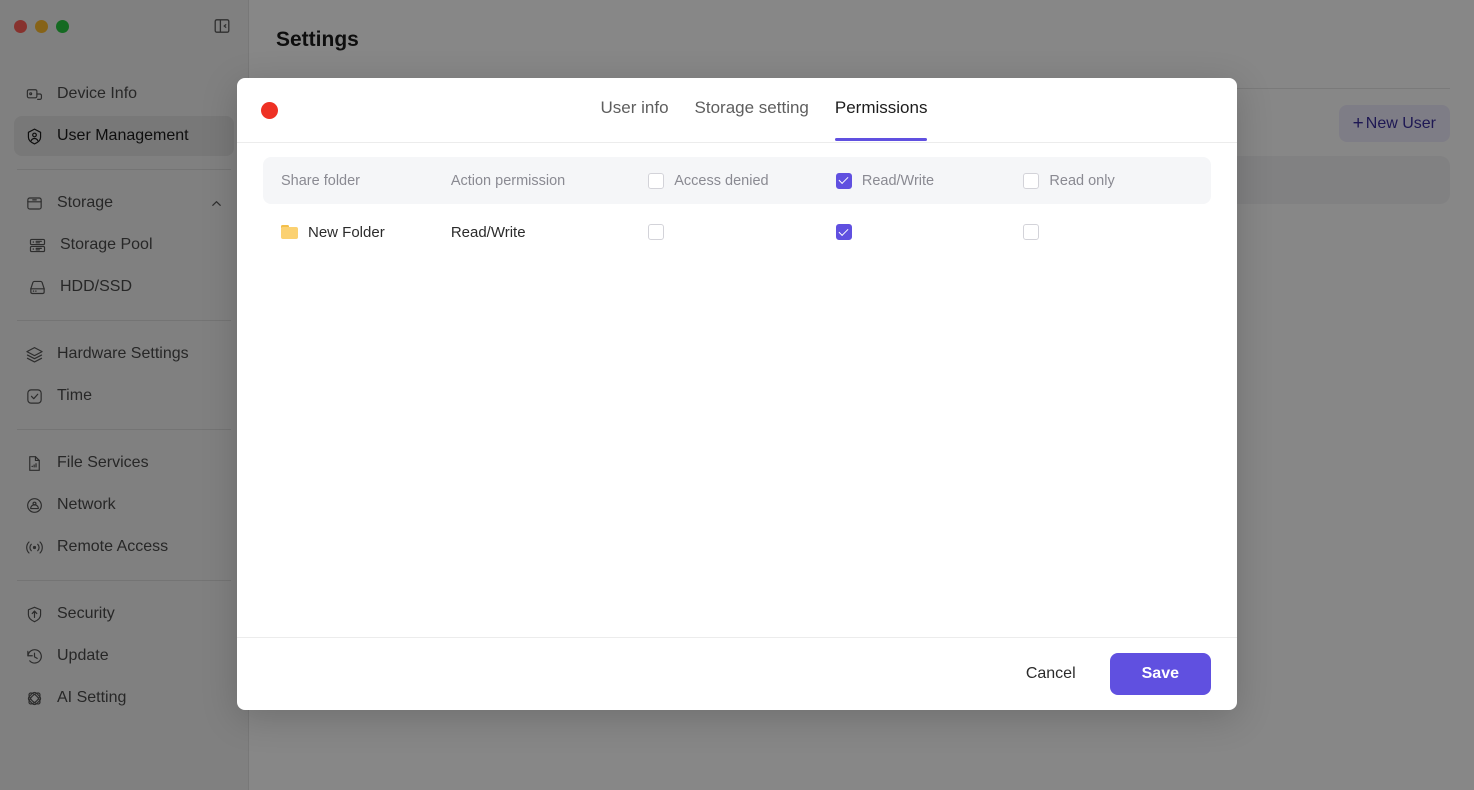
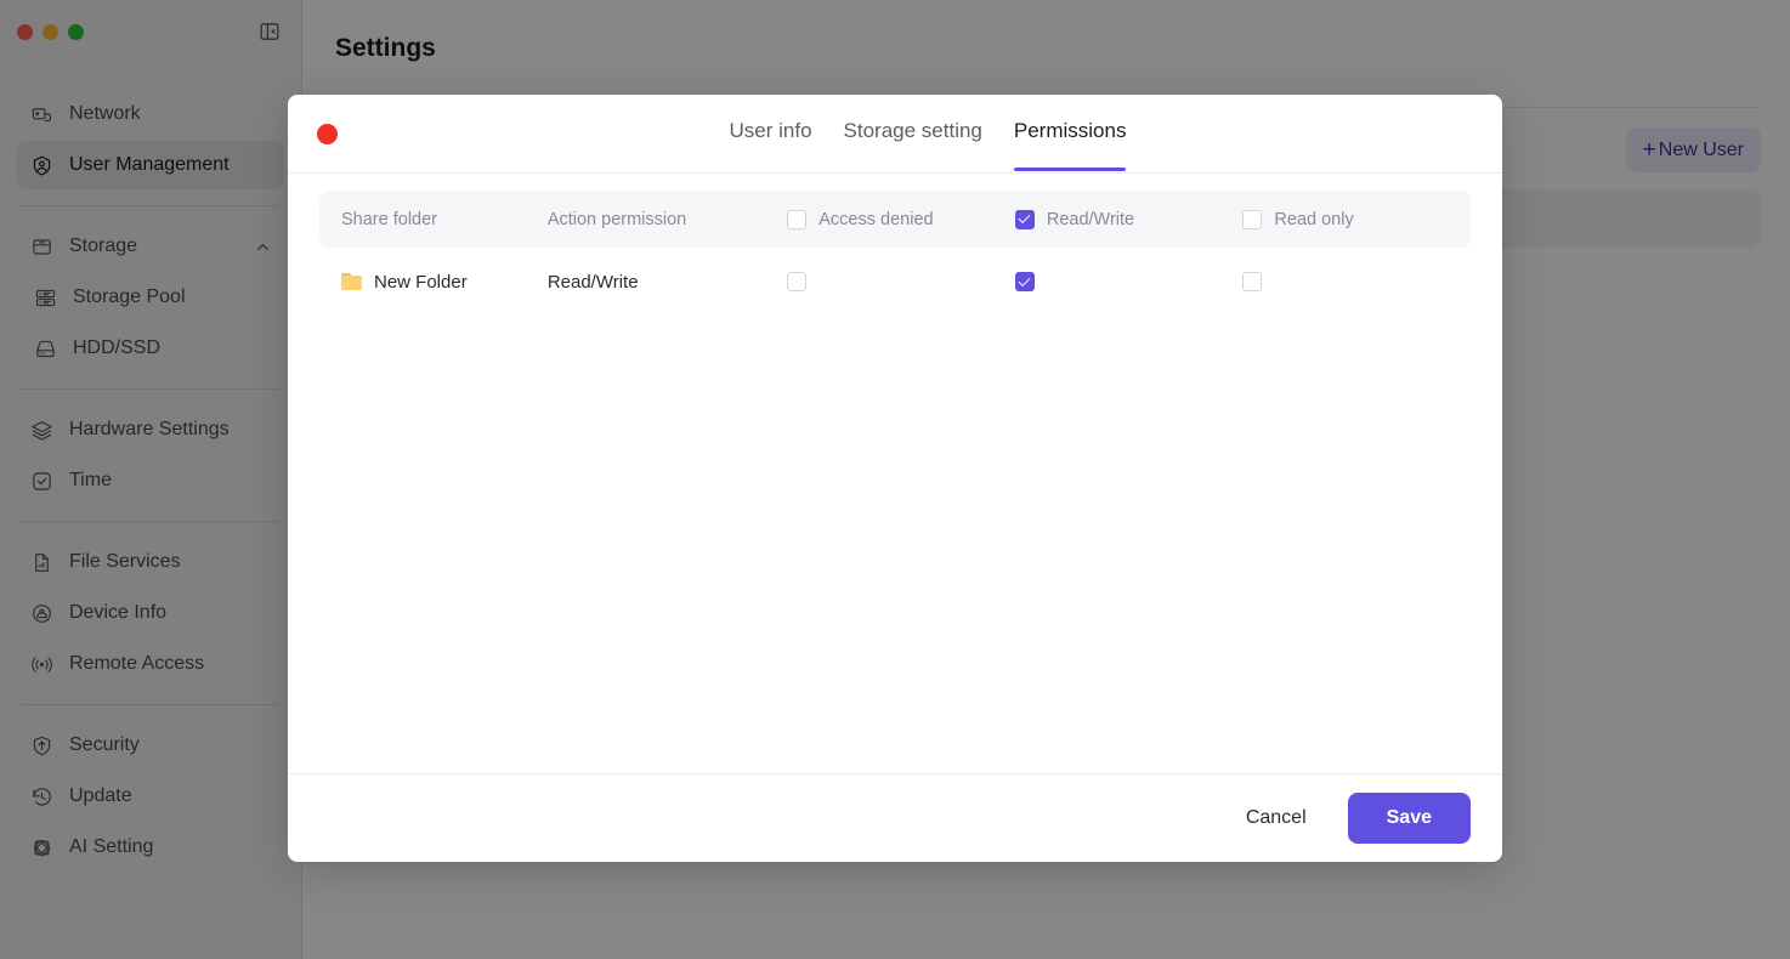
- Device Info
+ Network
  User Management
  Storage
  Storage Pool
  HDD/SSD
  Hardware Settings
  Time
  File Services
- Network
+ Device Info
  Remote Access
  Security
  Update
  AI Setting
  Settings
  +
  New User
  User info
  Storage setting
  Permissions
  Share folder
  Action permission
  Access denied
  Read/Write
  Read only
  New Folder
  Read/Write
  Cancel
  Save
